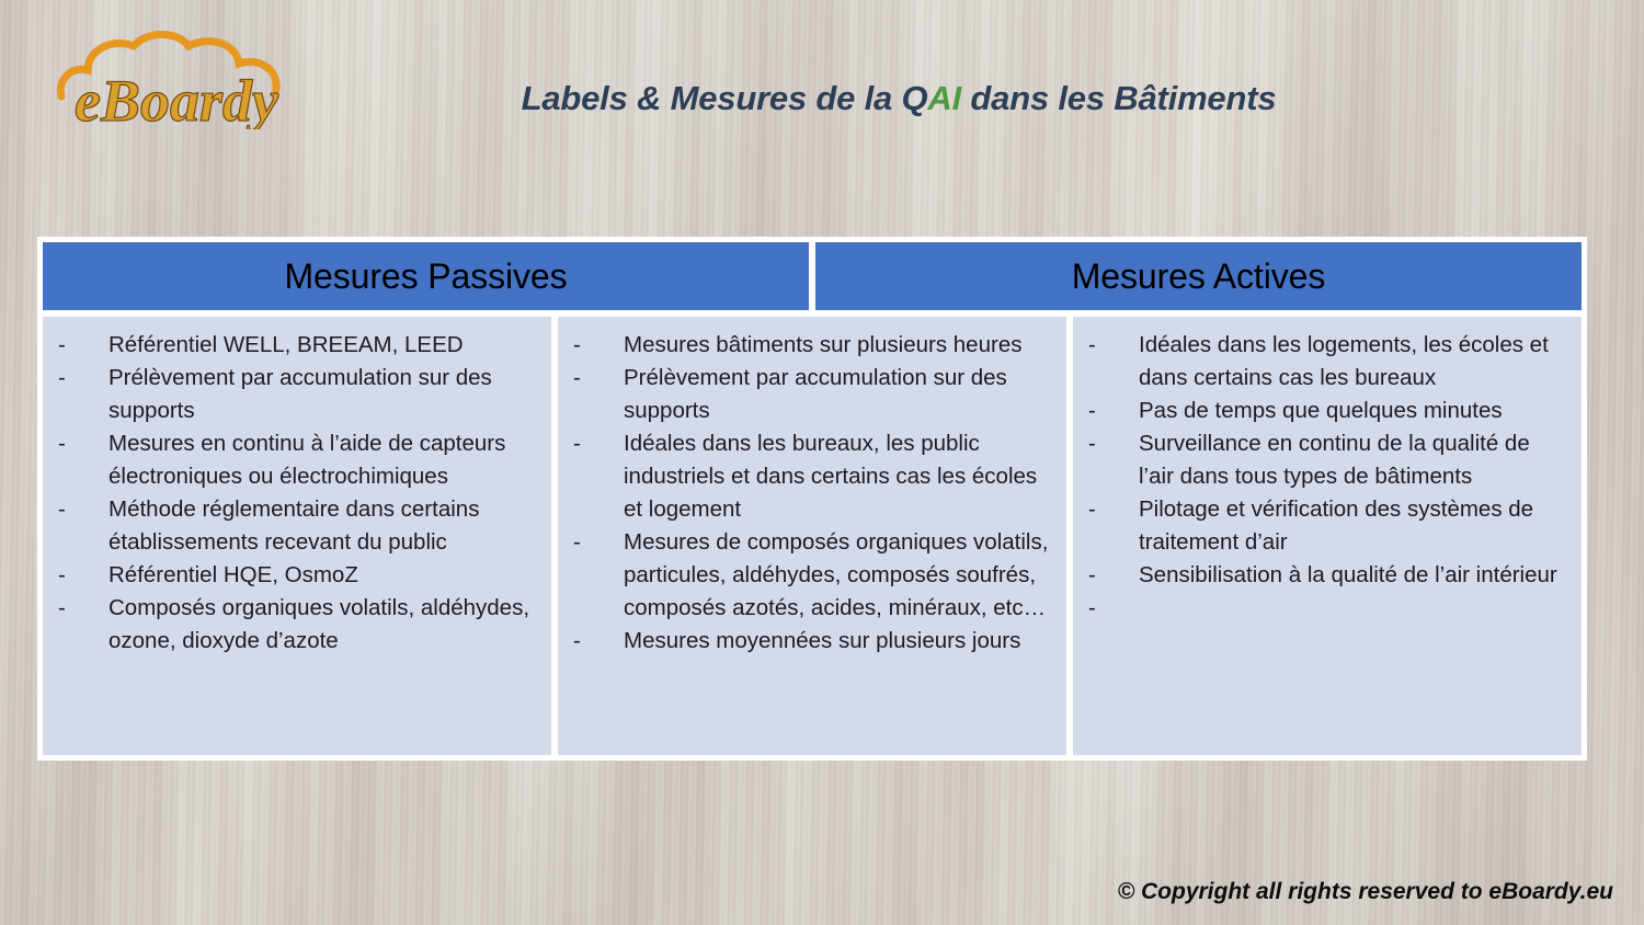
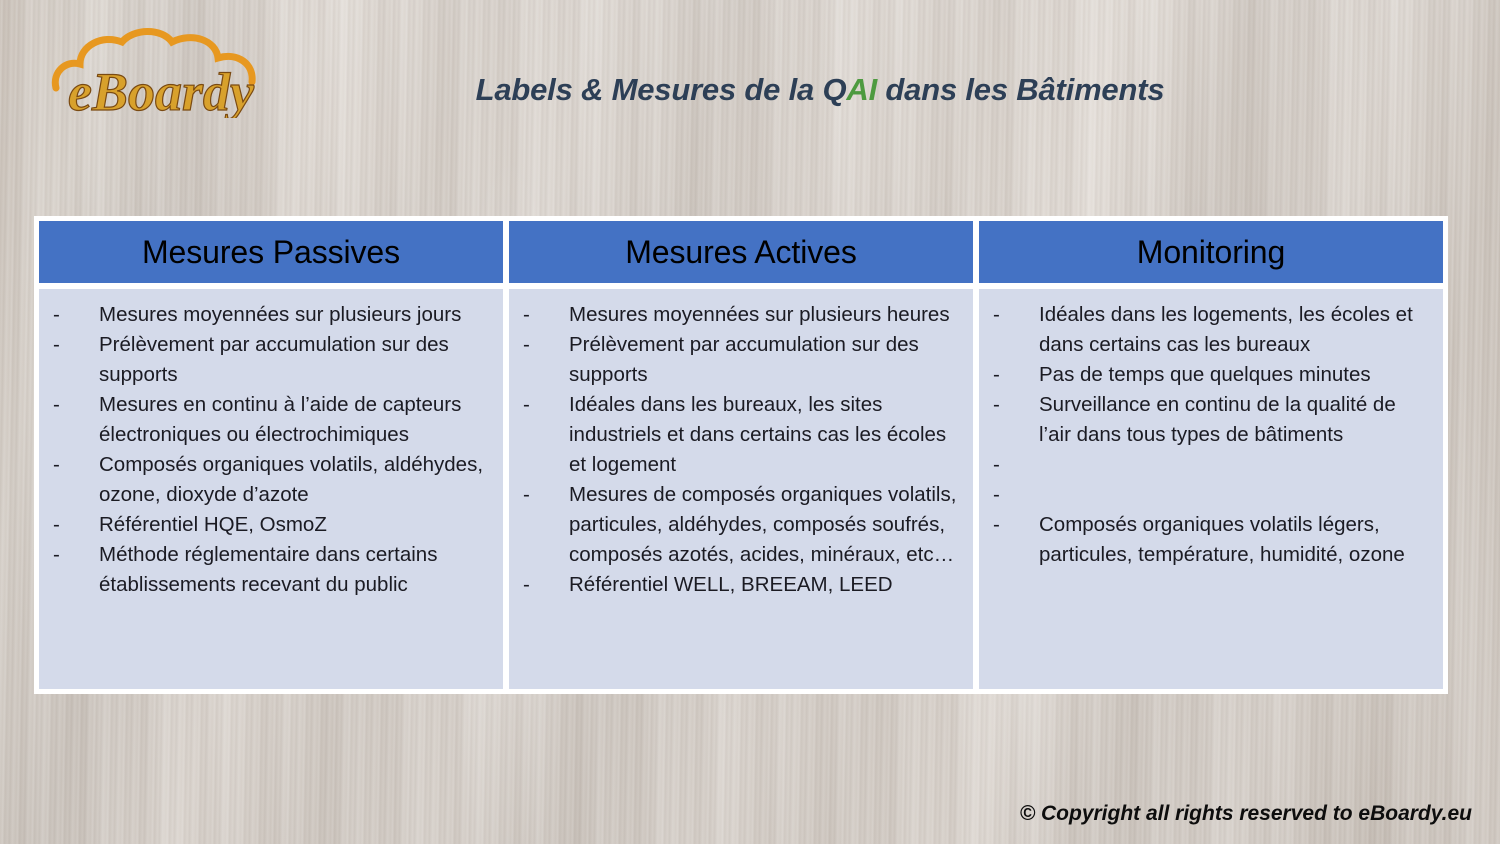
  eBoardy
  Labels & Mesures de la QAI dans les Bâtiments
  Mesures Passives
  Mesures Actives
+ Monitoring
  -
- Référentiel WELL, BREEAM, LEED
+ Mesures moyennées sur plusieurs jours
  -
  Prélèvement par accumulation sur des supports
  -
  Mesures en continu à l’aide de capteurs électroniques ou électrochimiques
  -
- Méthode réglementaire dans certains établissements recevant du public
+ Composés organiques volatils, aldéhydes, ozone, dioxyde d’azote
  -
  Référentiel HQE, OsmoZ
  -
- Composés organiques volatils, aldéhydes, ozone, dioxyde d’azote
+ Méthode réglementaire dans certains établissements recevant du public
  -
- Mesures bâtiments sur plusieurs heures
+ Mesures moyennées sur plusieurs heures
  -
  Prélèvement par accumulation sur des supports
  -
- Idéales dans les bureaux, les public industriels et dans certains cas les écoles et logement
+ Idéales dans les bureaux, les sites industriels et dans certains cas les écoles et logement
  -
  Mesures de composés organiques volatils, particules, aldéhydes, composés soufrés, composés azotés, acides, minéraux, etc…
  -
- Mesures moyennées sur plusieurs jours
+ Référentiel WELL, BREEAM, LEED
  -
  Idéales dans les logements, les écoles et dans certains cas les bureaux
  -
  Pas de temps que quelques minutes
  -
  Surveillance en continu de la qualité de l’air dans tous types de bâtiments
  -
- Pilotage et vérification des systèmes de traitement d’air
  -
- Sensibilisation à la qualité de l’air intérieur
  -
+ Composés organiques volatils légers, particules, température, humidité, ozone
  © Copyright all rights reserved to eBoardy.eu
